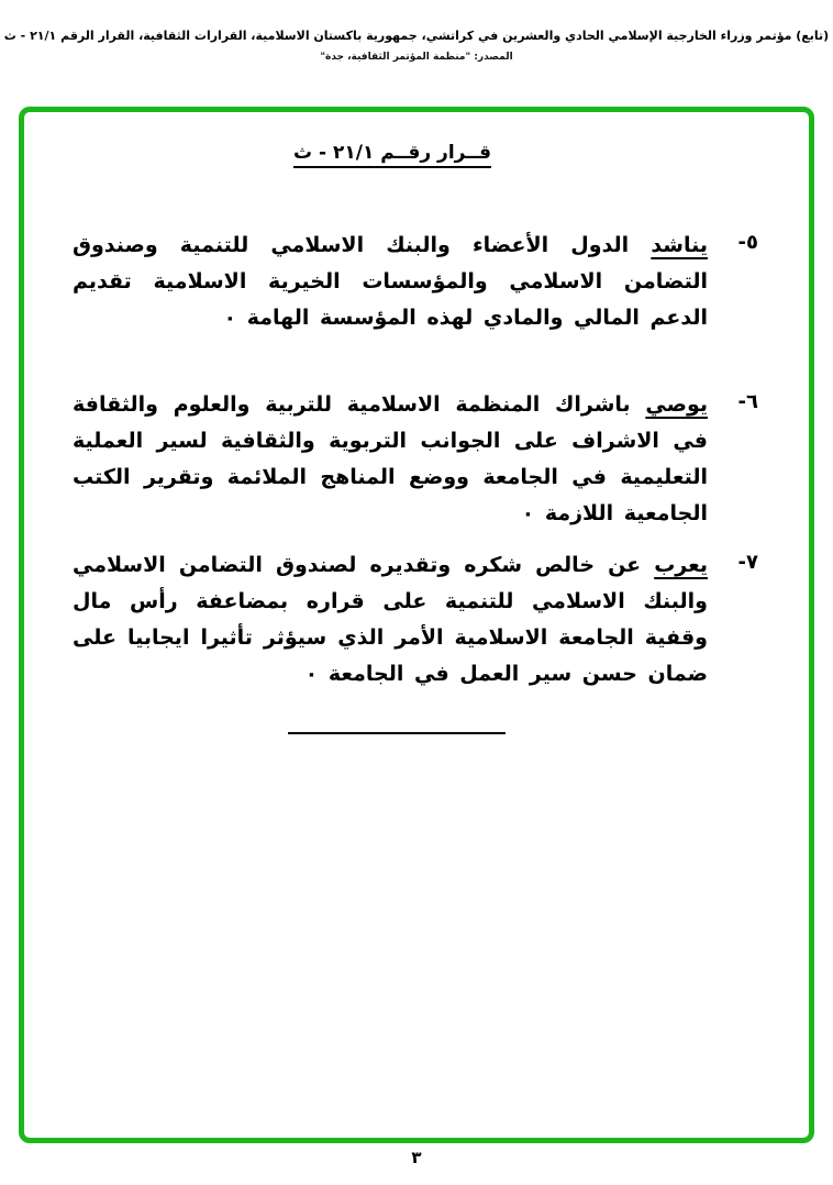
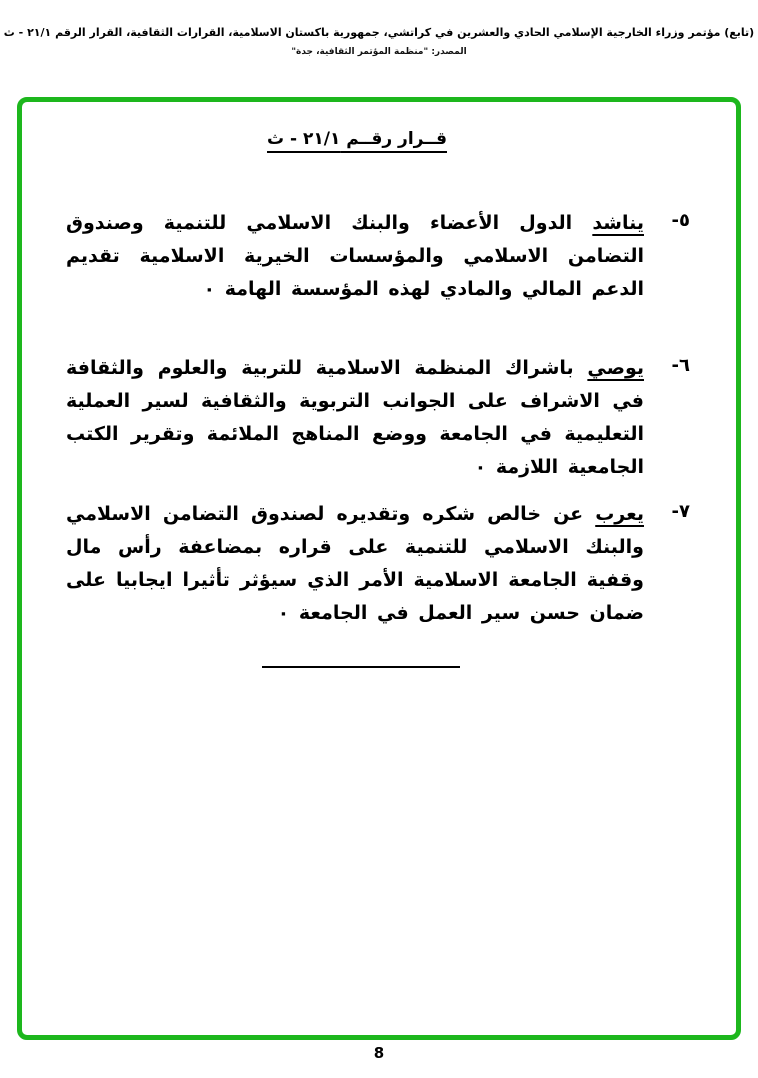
  (تابع) مؤتمر وزراء الخارجية الإسلامي الحادي والعشرين في كراتشي، جمهورية باكستان الاسلامية، القرارات الثقافية، القرار الرقم ٢١/١ - ث
  المصدر: "منظمة المؤتمر الثقافية، جدة"
  قــرار رقــم ٢١/١ - ث
  ٥-
  يناشد الدول الأعضاء والبنك الاسلامي للتنمية وصندوق التضامن الاسلامي والمؤسسات الخيرية الاسلامية تقديم الدعم المالي والمادي لهذه المؤسسة الهامة ٠
  ٦-
  يوصي باشراك المنظمة الاسلامية للتربية والعلوم والثقافة في الاشراف على الجوانب التربوية والثقافية لسير العملية التعليمية في الجامعة ووضع المناهج الملائمة وتقرير الكتب الجامعية اللازمة ٠
  ٧-
  يعرب عن خالص شكره وتقديره لصندوق التضامن الاسلامي والبنك الاسلامي للتنمية على قراره بمضاعفة رأس مال وقفية الجامعة الاسلامية الأمر الذي سيؤثر تأثيرا ايجابيا على ضمان حسن سير العمل في الجامعة ٠
- ٣
+ 8
